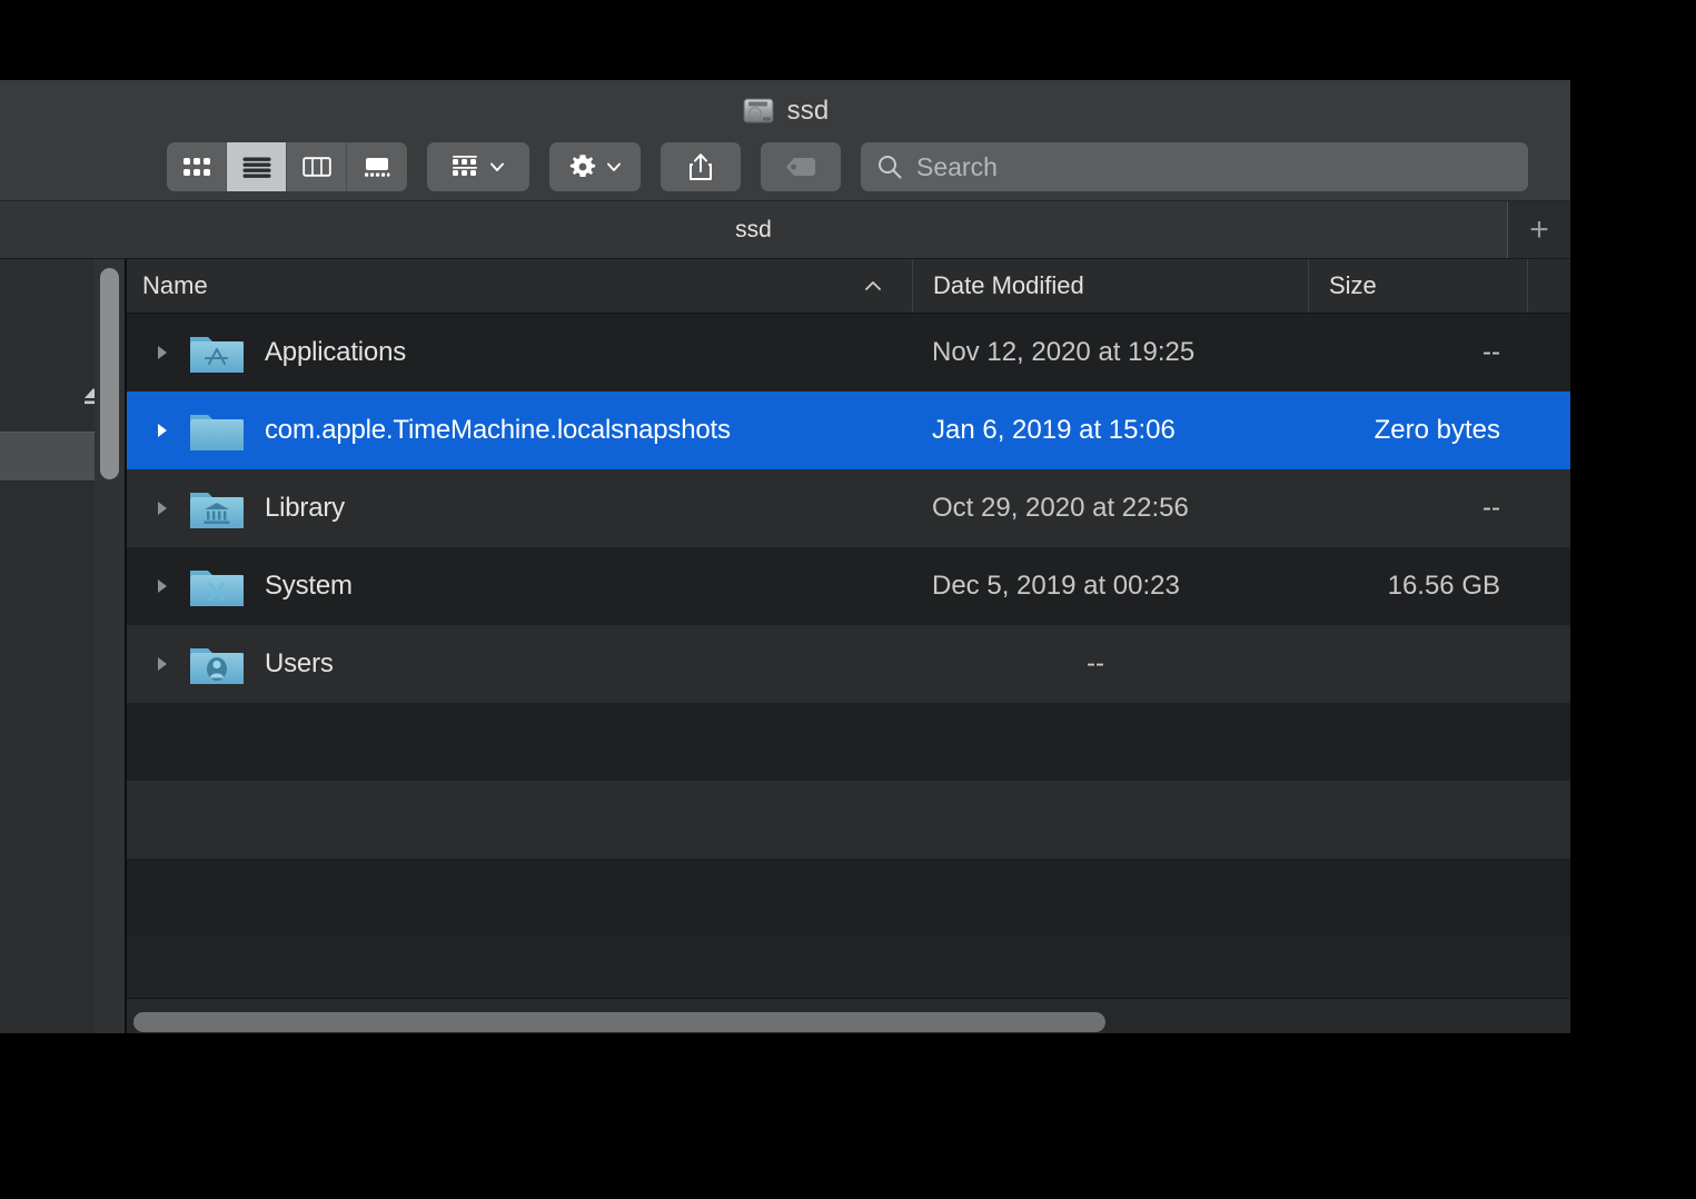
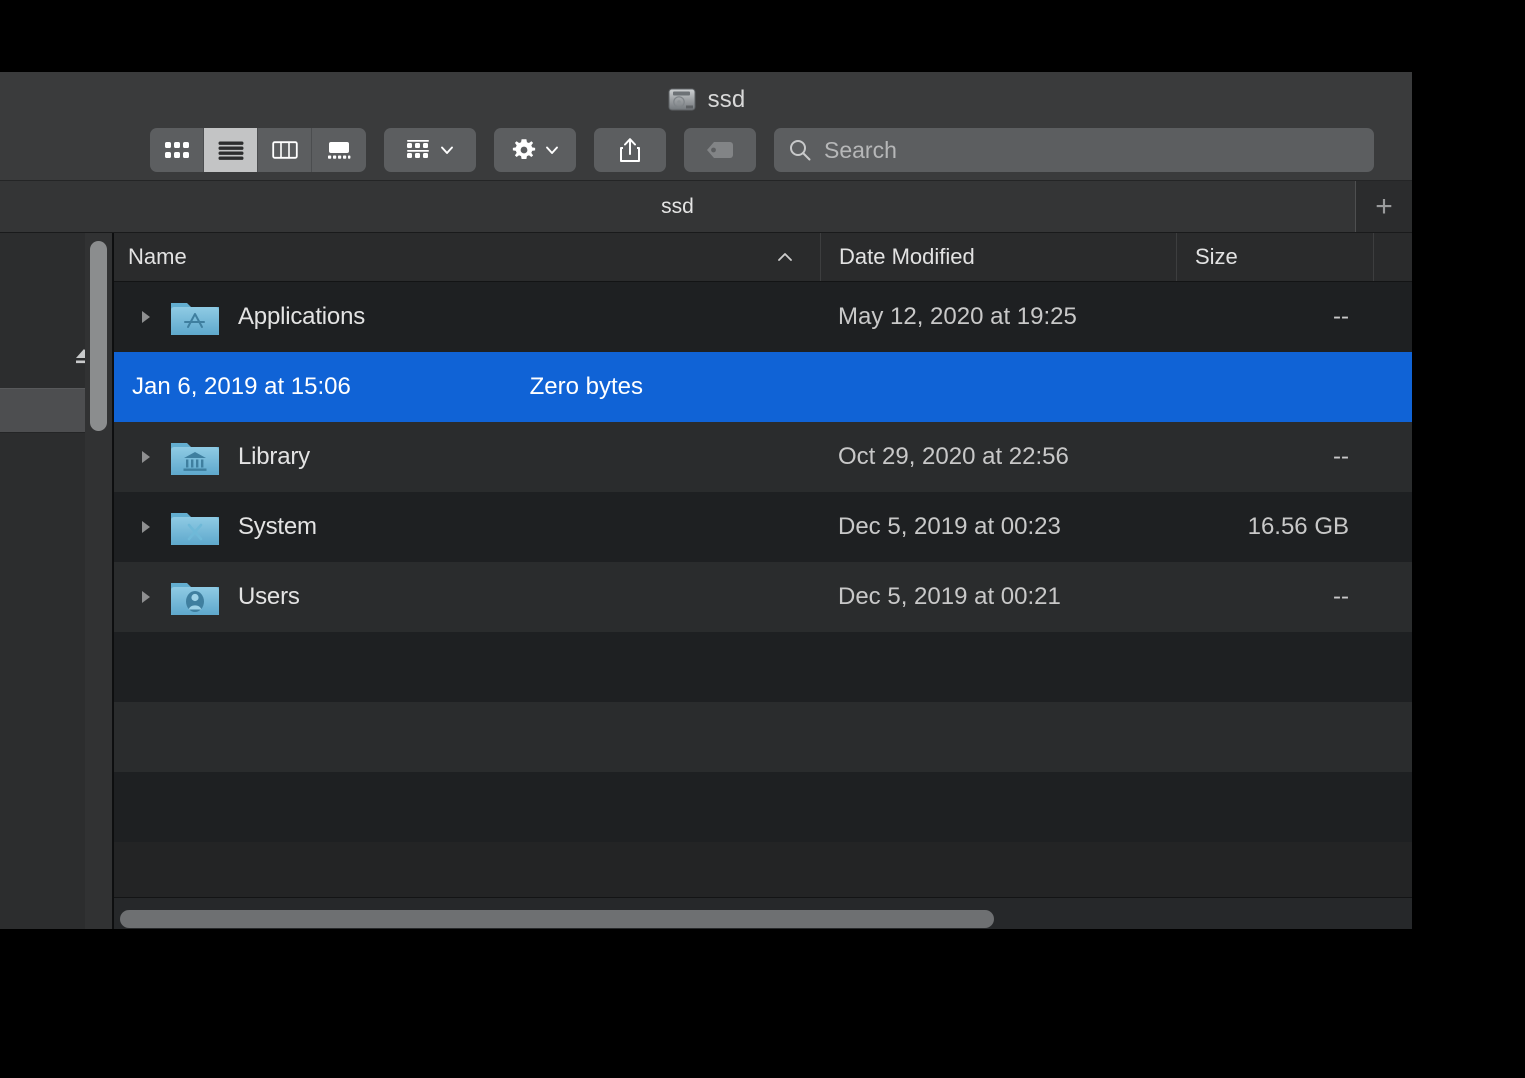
  ssd
  Search
  ssd
  +
  Name
  Date Modified
  Size
  Applications
- Nov 12, 2020 at 19:25
+ May 12, 2020 at 19:25
  --
- com.apple.TimeMachine.localsnapshots
  Jan 6, 2019 at 15:06
  Zero bytes
  Library
  Oct 29, 2020 at 22:56
  --
  System
  Dec 5, 2019 at 00:23
  16.56 GB
  Users
+ Dec 5, 2019 at 00:21
  --
